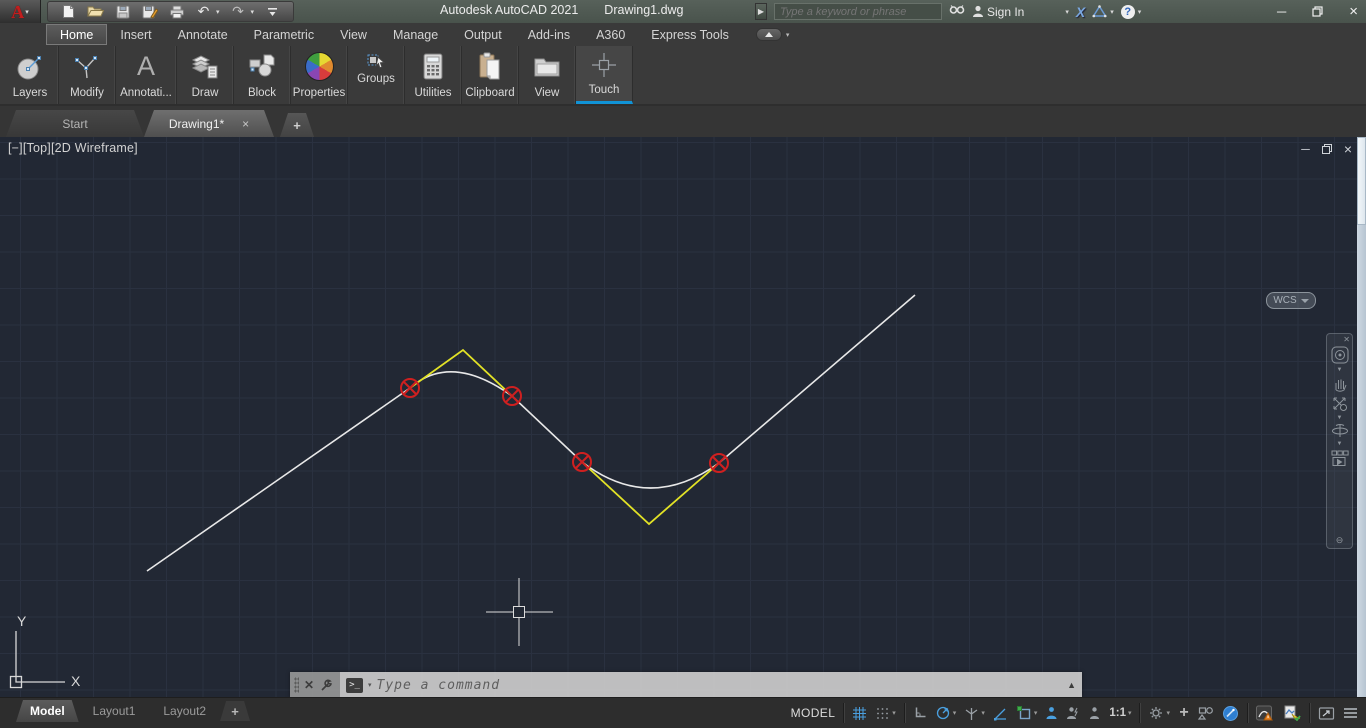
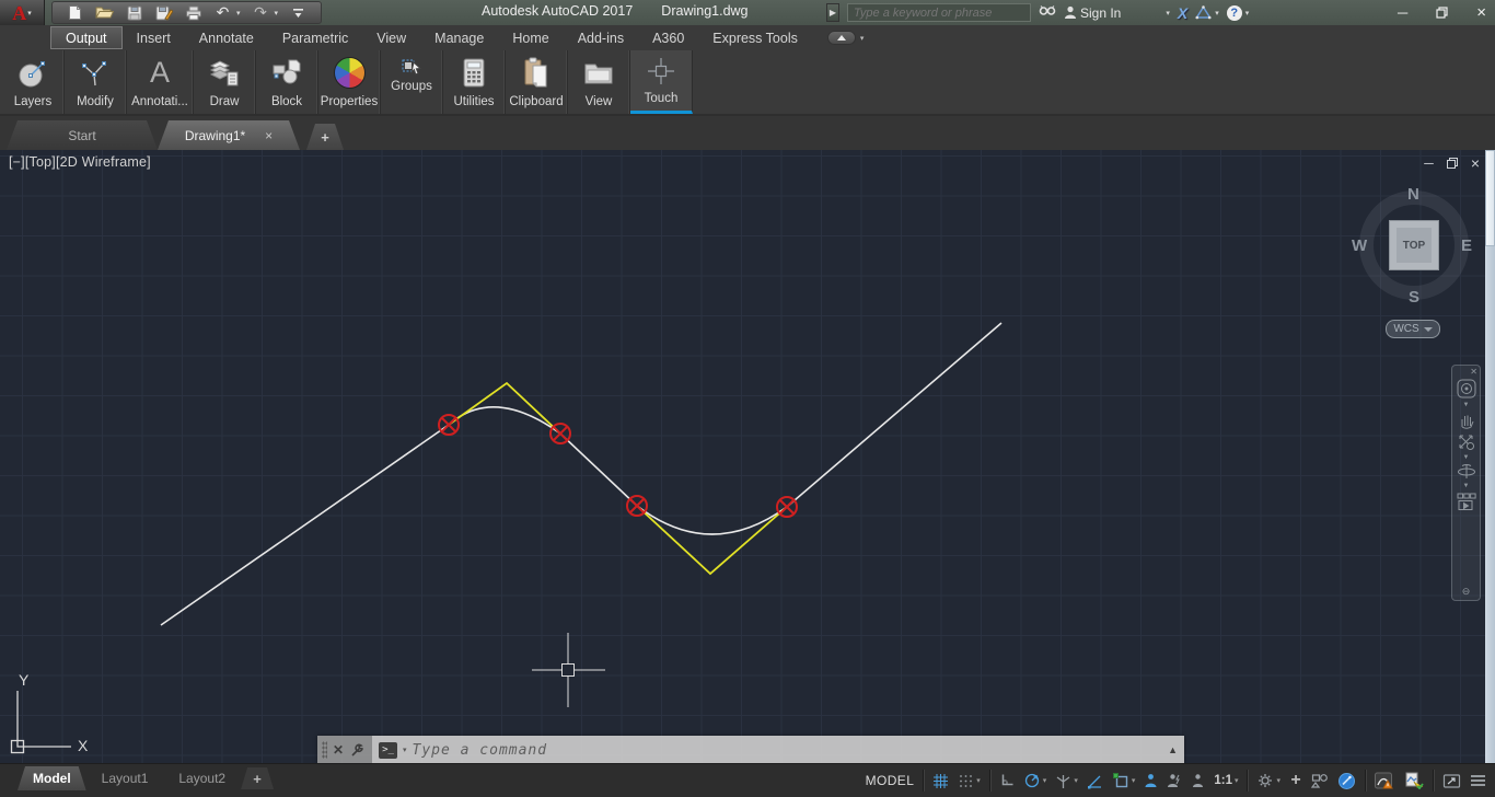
  A
  ↶
  ↷
- Autodesk AutoCAD 2021
+ Autodesk AutoCAD 2017
  Drawing1.dwg
  ▶
  Type a keyword or phrase
  Sign In
  X
  ?
  ─
  ×
- Home
+ Output
  Insert
  Annotate
  Parametric
  View
  Manage
- Output
+ Home
  Add-ins
  A360
  Express Tools
  Layers
  Modify
  A
  Annotati...
  Draw
  Block
  Properties
  Groups
  Utilities
  Clipboard
  View
  Touch
  Start
  Drawing1*
  ×
  +
  [−]
  [Top]
  [2D Wireframe]
  ─
  ×
  Y
  X
+ N
+ S
+ W
+ E
+ TOP
  WCS
  ✕
  ⊖
  ✕
  >_
  Type a command
  ▲
  Model
  Layout1
  Layout2
  +
  MODEL
  1:1
  +
